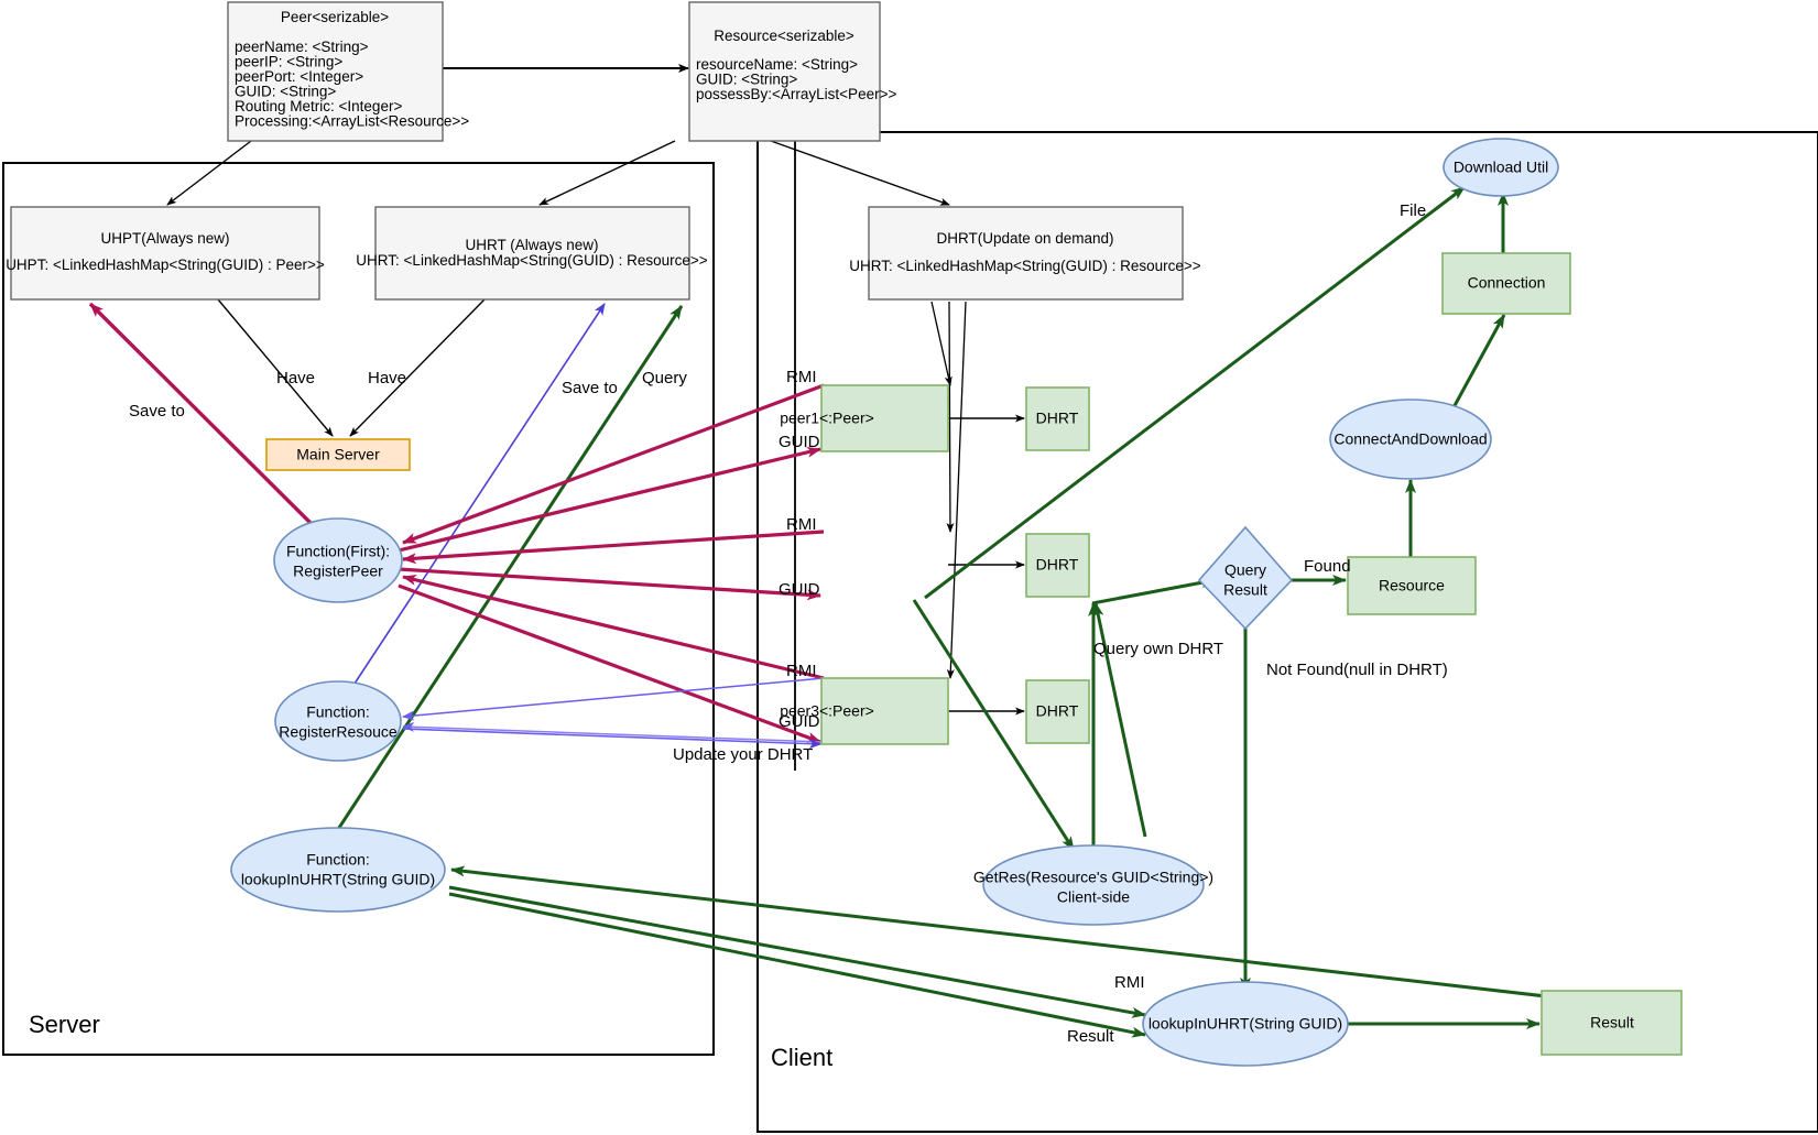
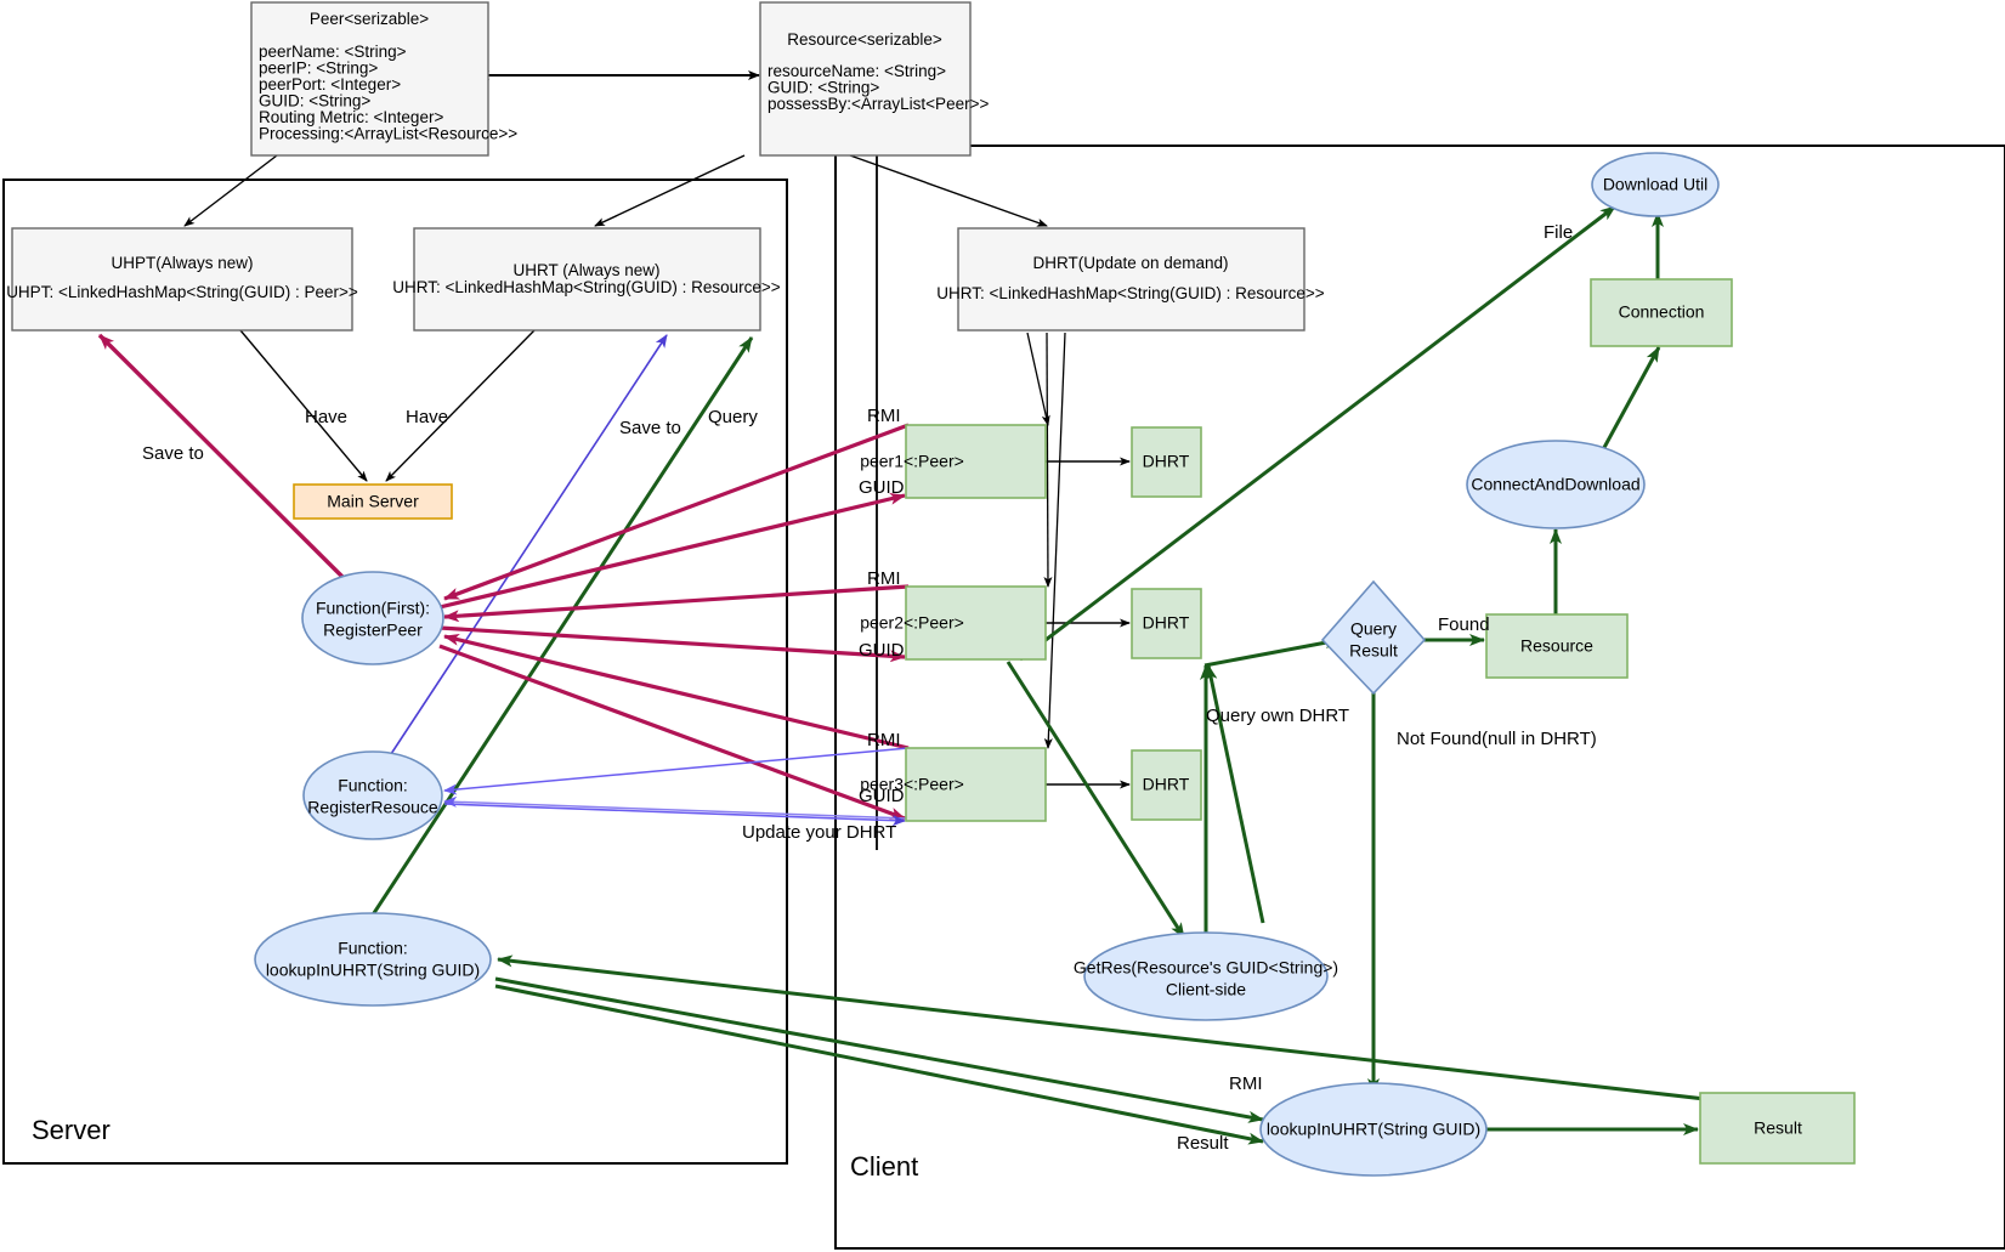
  Server
  Client
  Peer<serizable>
  peerName: <String>
  peerIP: <String>
  peerPort: <Integer>
  GUID: <String>
  Routing Metric: <Integer>
  Processing:<ArrayList<Resource>>
  Resource<serizable>
  resourceName: <String>
  GUID: <String>
  possessBy:<ArrayList<Peer>>
  UHPT(Always new)
  UHPT: <LinkedHashMap<String(GUID) : Peer>>
  UHRT (Always new)
  UHRT: <LinkedHashMap<String(GUID) : Resource>>
  DHRT(Update on demand)
  UHRT: <LinkedHashMap<String(GUID) : Resource>>
  Main Server
  Function(First):
  RegisterPeer
  Function:
  RegisterResouce
  Function:
  lookupInUHRT(String GUID)
  peer1<:Peer>
+ peer2<:Peer>
  peer3<:Peer>
  DHRT
  DHRT
  DHRT
  GetRes(Resource's GUID<String>)
  Client-side
  Query
  Result
  Resource
  ConnectAndDownload
  Connection
  Download Util
  lookupInUHRT(String GUID)
  Result
  Have
  Have
  Save to
  Save to
  Query
  RMI
  GUID
  RMI
  GUID
  RMI
  GUID
  Update your DHRT
  Query own DHRT
  Found
  Not Found(null in DHRT)
  File
  RMI
  Result
